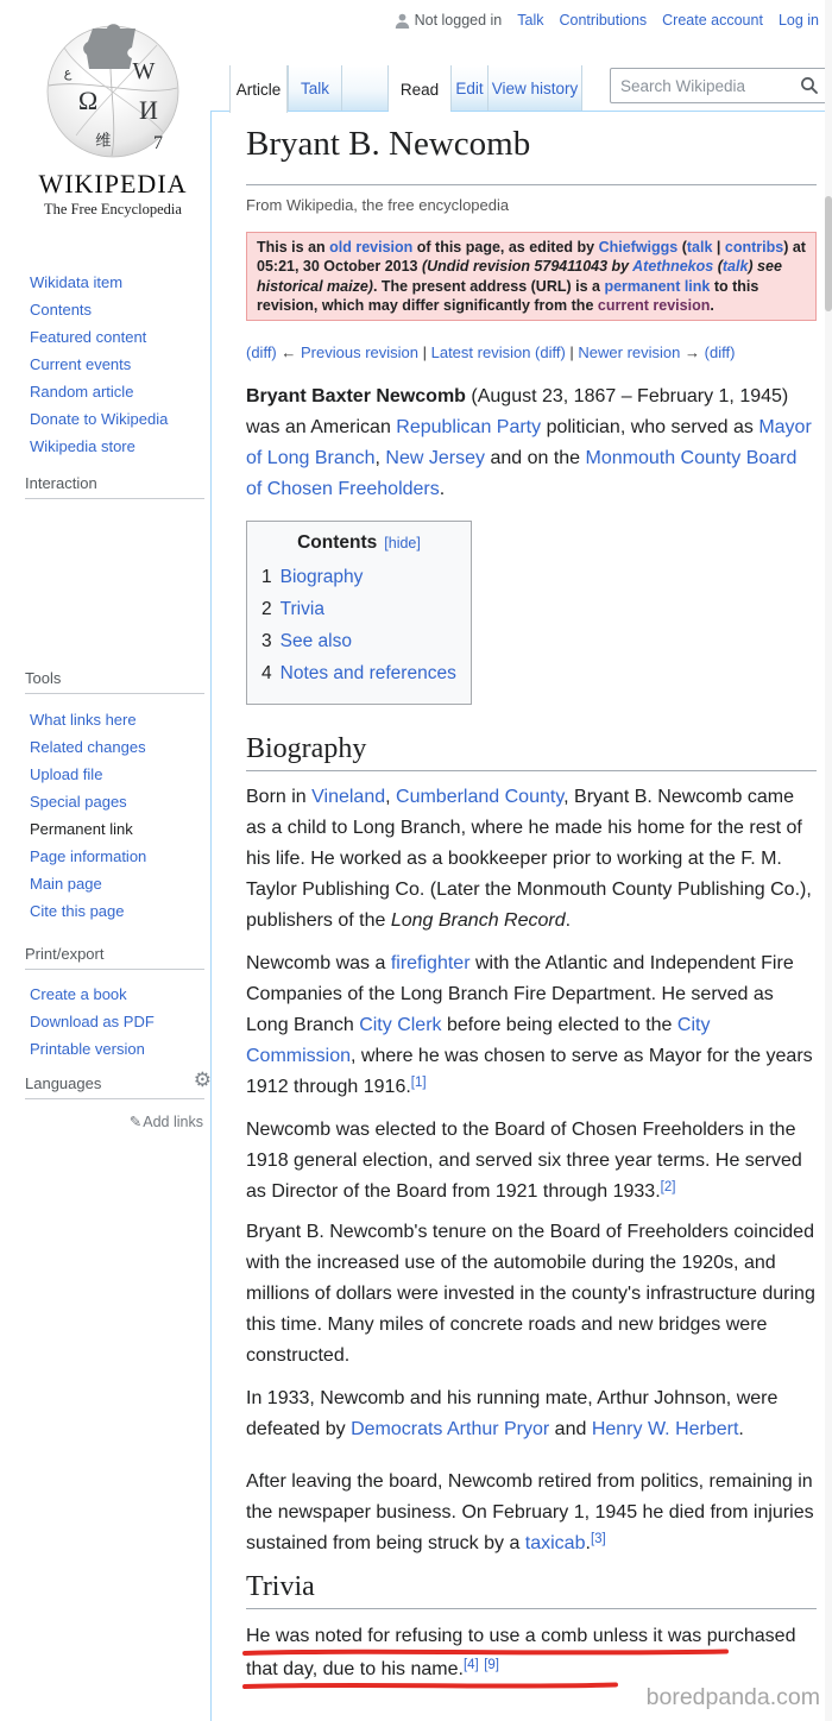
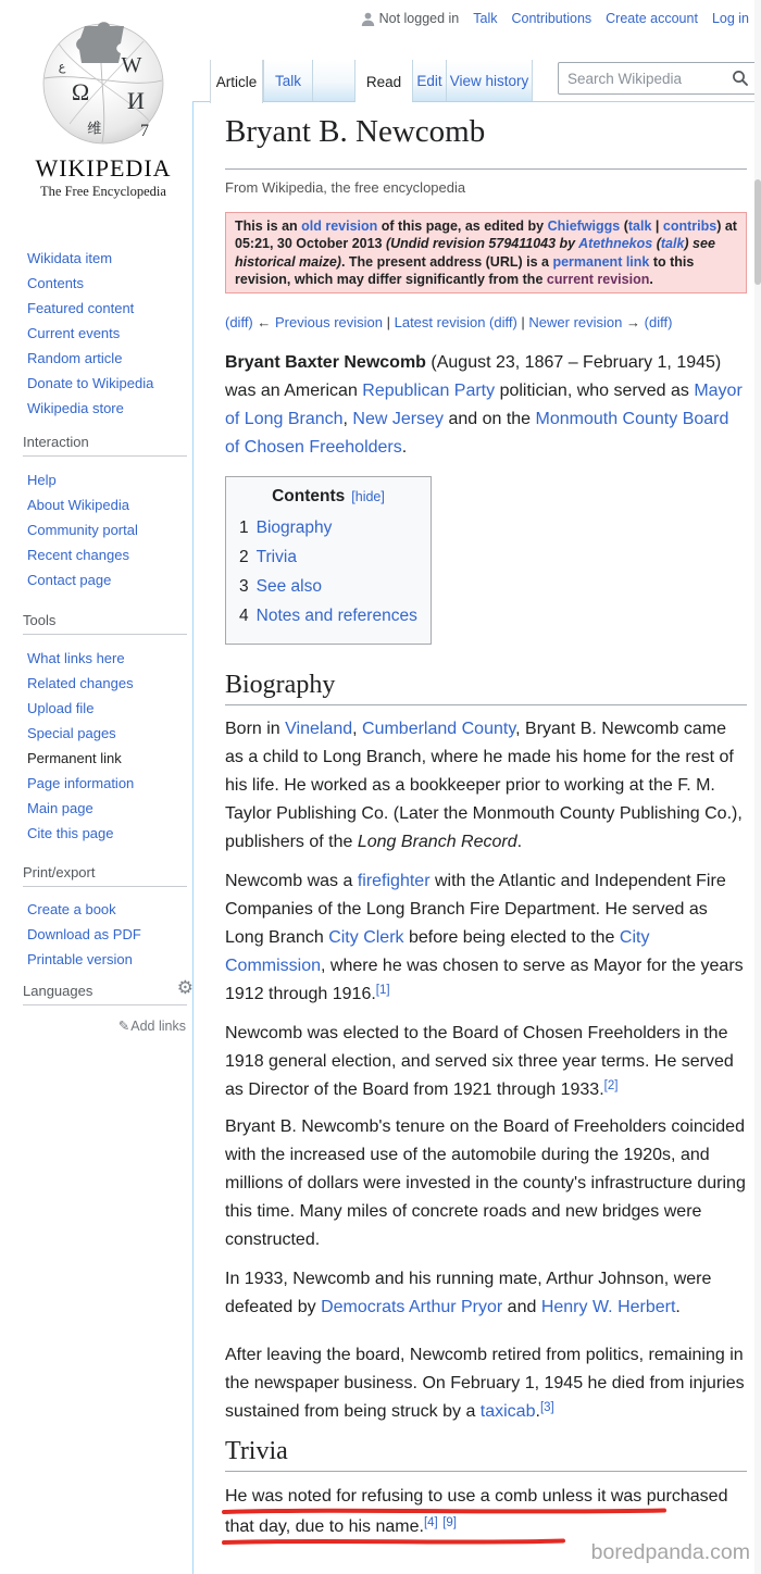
  Not logged in
  Talk
  Contributions
  Create account
  Log in
  W
  Ω
  И
  7
  维
  ع
  WIKIPEDIA
  The Free Encyclopedia
  Article
  Talk
  Read
  Edit
  View history
  Search Wikipedia
  Wikidata item
  Contents
  Featured content
  Current events
  Random article
  Donate to Wikipedia
  Wikipedia store
  Interaction
+ Help
+ About Wikipedia
+ Community portal
+ Recent changes
+ Contact page
  Tools
  What links here
  Related changes
  Upload file
  Special pages
  Permanent link
  Page information
  Main page
  Cite this page
  Print/export
  Create a book
  Download as PDF
  Printable version
  Languages
  ⚙
  ✎ Add links
  Bryant B. Newcomb
  From Wikipedia, the free encyclopedia
  This is an old revision of this page, as edited by Chiefwiggs (talk | contribs) at 05:21, 30 October 2013 (Undid revision 579411043 by Atethnekos (talk) see historical maize). The present address (URL) is a permanent link to this revision, which may differ significantly from the current revision.
  (diff) ← Previous revision | Latest revision (diff) | Newer revision → (diff)
  Bryant Baxter Newcomb (August 23, 1867 – February 1, 1945) was an American Republican Party politician, who served as Mayor of Long Branch, New Jersey and on the Monmouth County Board of Chosen Freeholders.
  Contents [hide]
  1 Biography
  2 Trivia
  3 See also
  4 Notes and references
  Biography
  Born in Vineland, Cumberland County, Bryant B. Newcomb came as a child to Long Branch, where he made his home for the rest of his life. He worked as a bookkeeper prior to working at the F. M. Taylor Publishing Co. (Later the Monmouth County Publishing Co.), publishers of the Long Branch Record.
  Newcomb was a firefighter with the Atlantic and Independent Fire Companies of the Long Branch Fire Department. He served as Long Branch City Clerk before being elected to the City Commission, where he was chosen to serve as Mayor for the years 1912 through 1916.[1]
  Newcomb was elected to the Board of Chosen Freeholders in the 1918 general election, and served six three year terms. He served as Director of the Board from 1921 through 1933.[2]
  Bryant B. Newcomb's tenure on the Board of Freeholders coincided with the increased use of the automobile during the 1920s, and millions of dollars were invested in the county's infrastructure during this time. Many miles of concrete roads and new bridges were constructed.
  In 1933, Newcomb and his running mate, Arthur Johnson, were defeated by Democrats Arthur Pryor and Henry W. Herbert.
  After leaving the board, Newcomb retired from politics, remaining in the newspaper business. On February 1, 1945 he died from injuries sustained from being struck by a taxicab.[3]
  Trivia
  He was noted for refusing to use a comb unless it was purchased that day, due to his name.[4] [9]
  boredpanda.com
